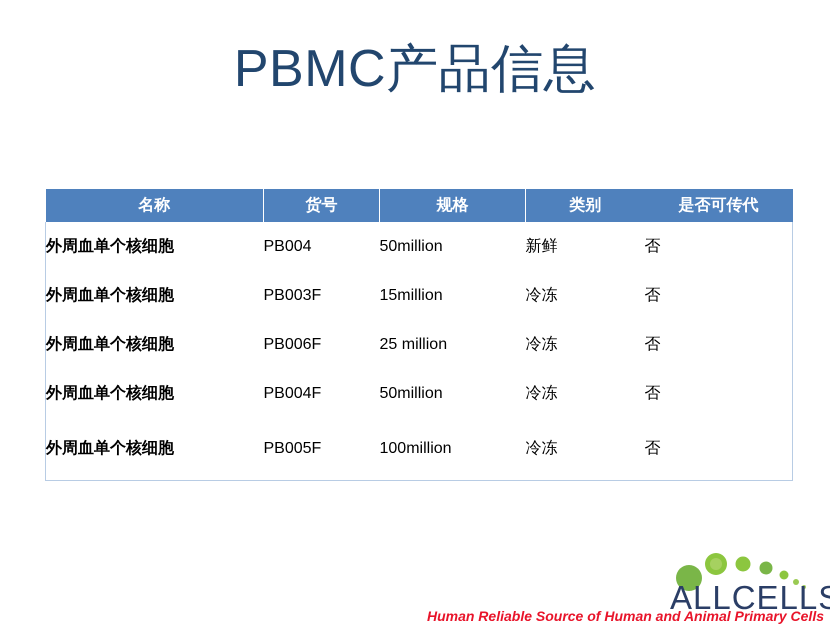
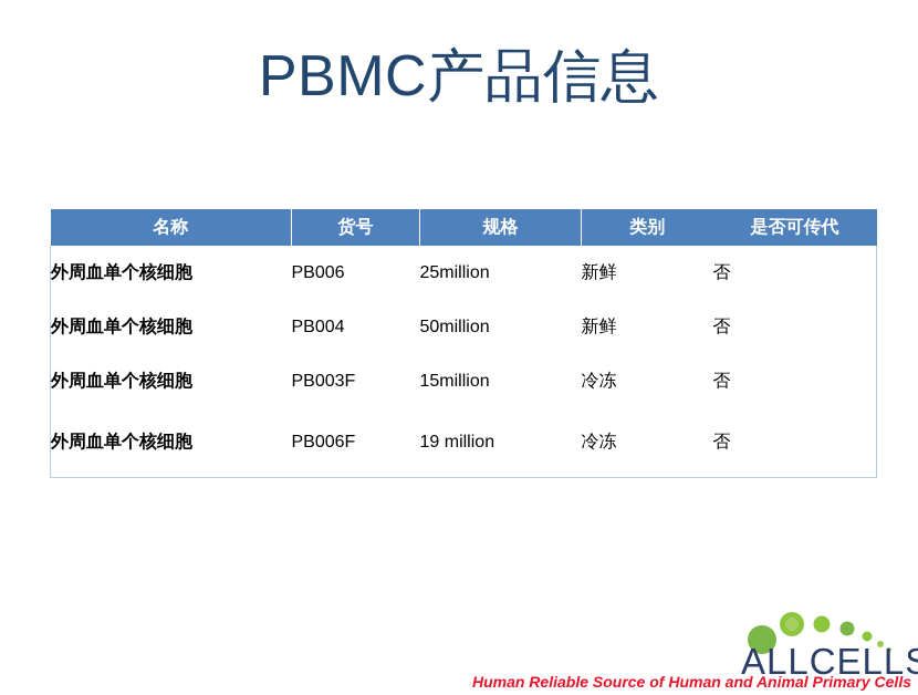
  PBMC产品信息
  名称	货号	规格	类别	是否可传代
+ 外周血单个核细胞	PB006	25million	新鲜	否
  外周血单个核细胞	PB004	50million	新鲜	否
  外周血单个核细胞	PB003F	15million	冷冻	否
- 外周血单个核细胞	PB006F	25 million	冷冻	否
+ 外周血单个核细胞	PB006F	19 million	冷冻	否
- 外周血单个核细胞	PB004F	50million	冷冻	否
- 外周血单个核细胞	PB005F	100million	冷冻	否
  ALLCELL
  Human Reliable Source of Human and Animal Primary Cells
